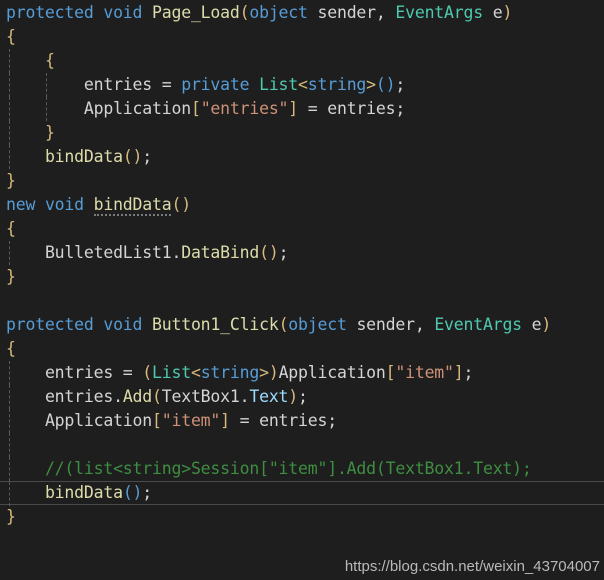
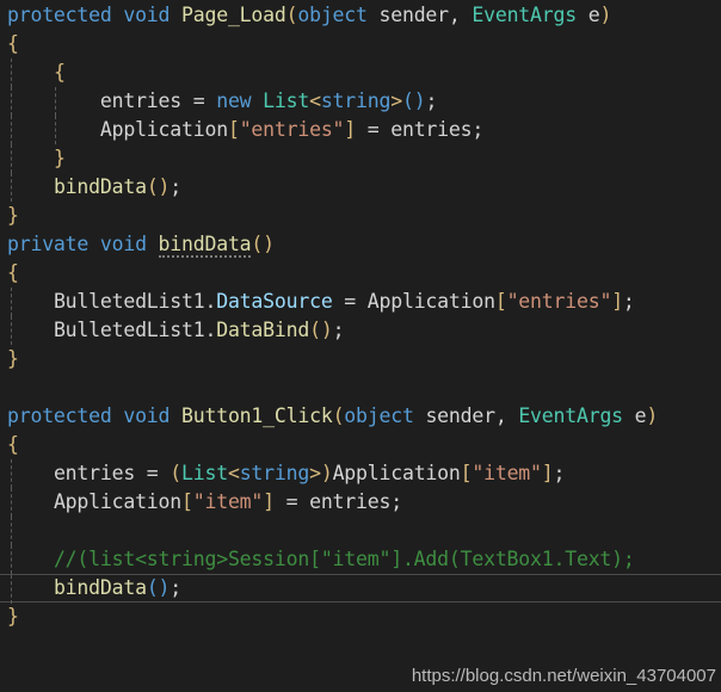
  protected void Page_Load(object sender, EventArgs e)
  {
  {
- entries = private List<string>();
+ entries = new List<string>();
  Application["entries"] = entries;
  }
  bindData();
  }
- new void bindData()
+ private void bindData()
  {
+ BulletedList1.DataSource = Application["entries"];
  BulletedList1.DataBind();
  }
  protected void Button1_Click(object sender, EventArgs e)
  {
  entries = (List<string>)Application["item"];
- entries.Add(TextBox1.Text);
  Application["item"] = entries;
  //(list<string>Session["item"].Add(TextBox1.Text);
  bindData();
  }
  https://blog.csdn.net/weixin_43704007
